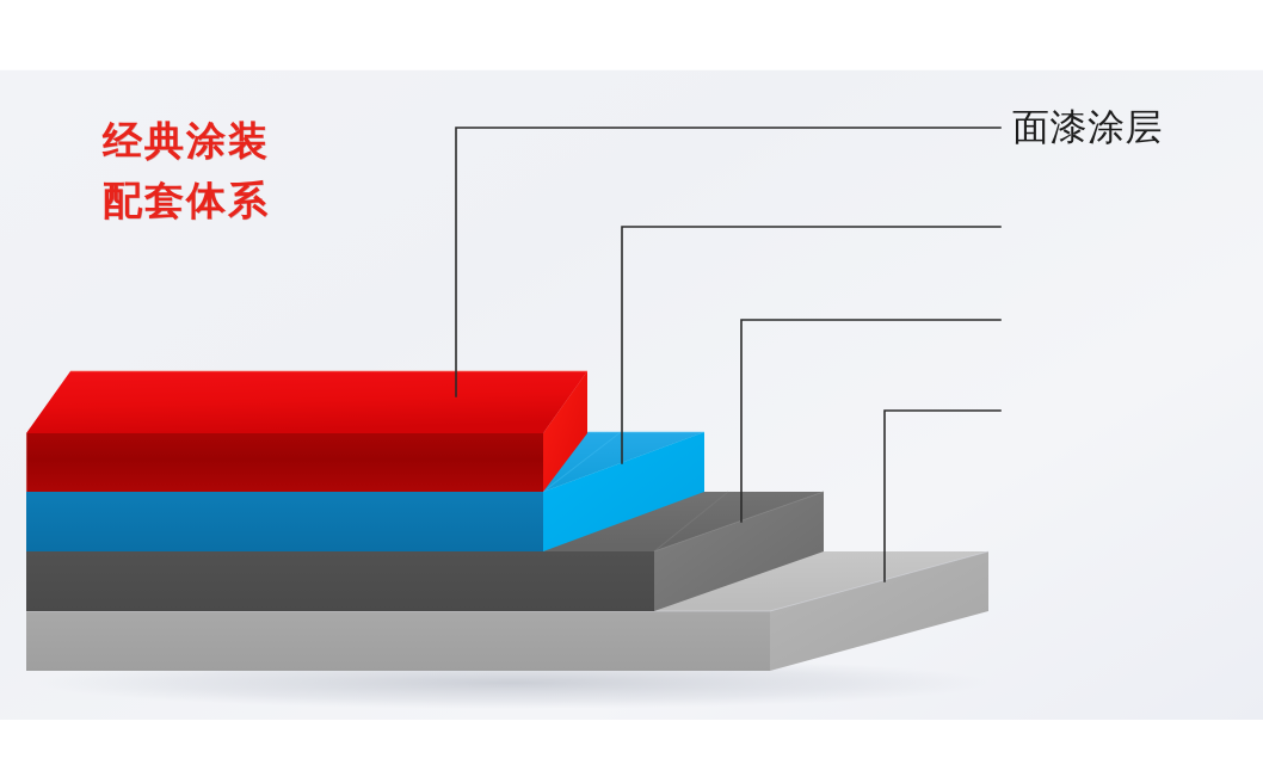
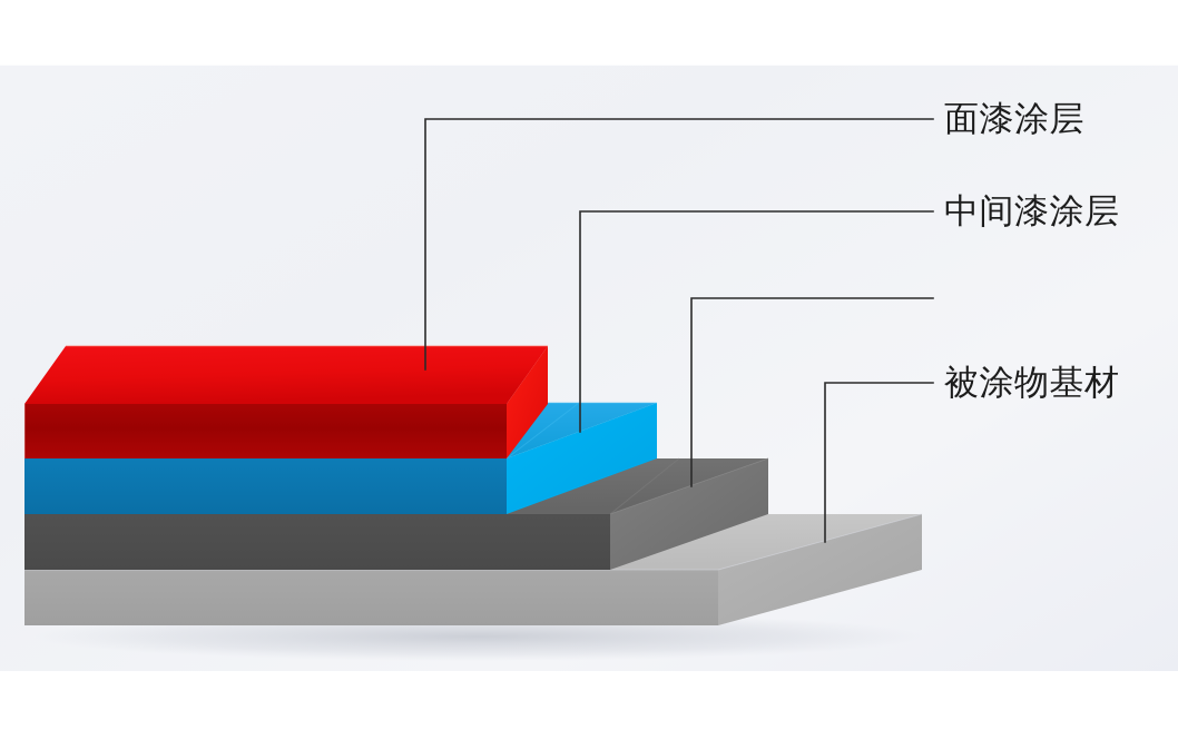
- 经典涂装
- 配套体系
  面漆涂层
+ 中间漆涂层
+ 被涂物基材
